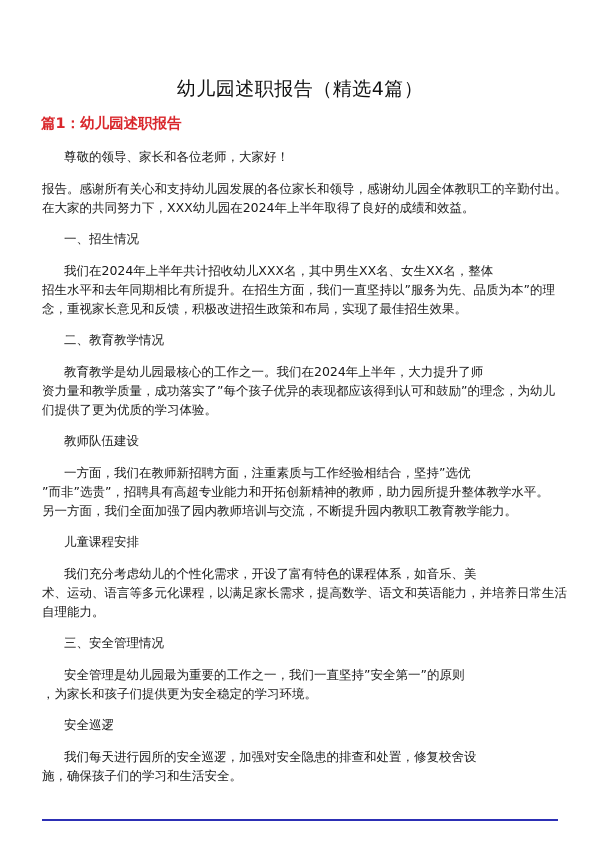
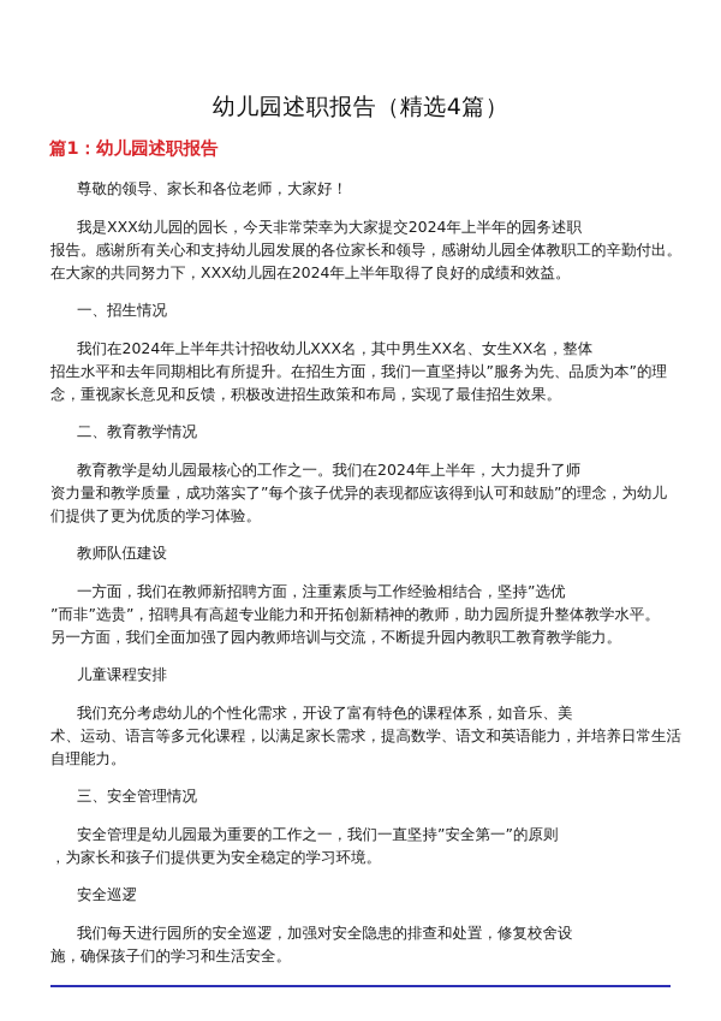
  幼儿园述职报告（精选4篇）
  篇1：幼儿园述职报告
  尊敬的领导、家长和各位老师，大家好！
+ 我是XXX幼儿园的园长，今天非常荣幸为大家提交2024年上半年的园务述职
  报告。感谢所有关心和支持幼儿园发展的各位家长和领导，感谢幼儿园全体教职工的辛勤付出。
  在大家的共同努力下，XXX幼儿园在2024年上半年取得了良好的成绩和效益。
  一、招生情况
  我们在2024年上半年共计招收幼儿XXX名，其中男生XX名、女生XX名，整体
  招生水平和去年同期相比有所提升。在招生方面，我们一直坚持以”服务为先、品质为本”的理
  念，重视家长意见和反馈，积极改进招生政策和布局，实现了最佳招生效果。
  二、教育教学情况
  教育教学是幼儿园最核心的工作之一。我们在2024年上半年，大力提升了师
  资力量和教学质量，成功落实了”每个孩子优异的表现都应该得到认可和鼓励”的理念，为幼儿
  们提供了更为优质的学习体验。
  教师队伍建设
  一方面，我们在教师新招聘方面，注重素质与工作经验相结合，坚持”选优
  ”而非”选贵”，招聘具有高超专业能力和开拓创新精神的教师，助力园所提升整体教学水平。
  另一方面，我们全面加强了园内教师培训与交流，不断提升园内教职工教育教学能力。
  儿童课程安排
  我们充分考虑幼儿的个性化需求，开设了富有特色的课程体系，如音乐、美
  术、运动、语言等多元化课程，以满足家长需求，提高数学、语文和英语能力，并培养日常生活
  自理能力。
  三、安全管理情况
  安全管理是幼儿园最为重要的工作之一，我们一直坚持”安全第一”的原则
  ，为家长和孩子们提供更为安全稳定的学习环境。
  安全巡逻
  我们每天进行园所的安全巡逻，加强对安全隐患的排查和处置，修复校舍设
  施，确保孩子们的学习和生活安全。
